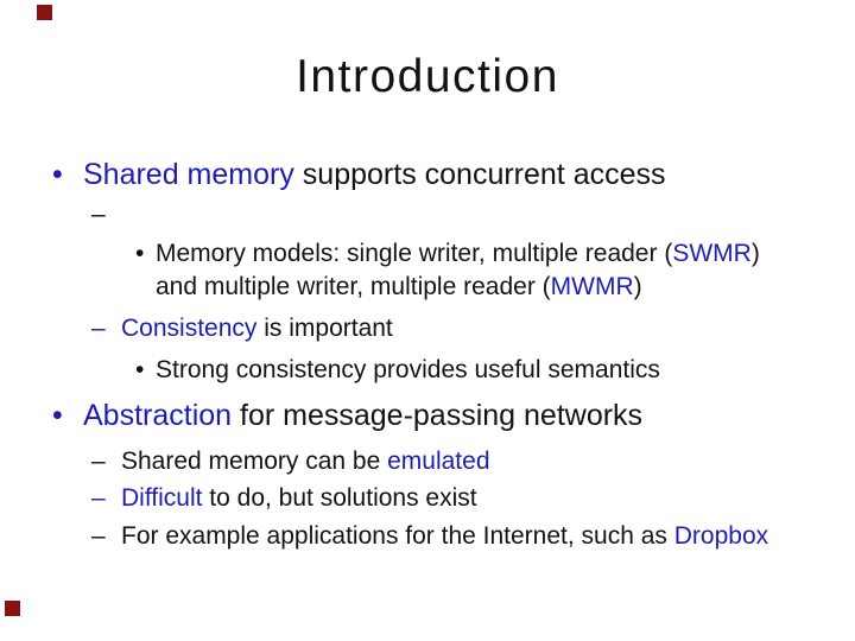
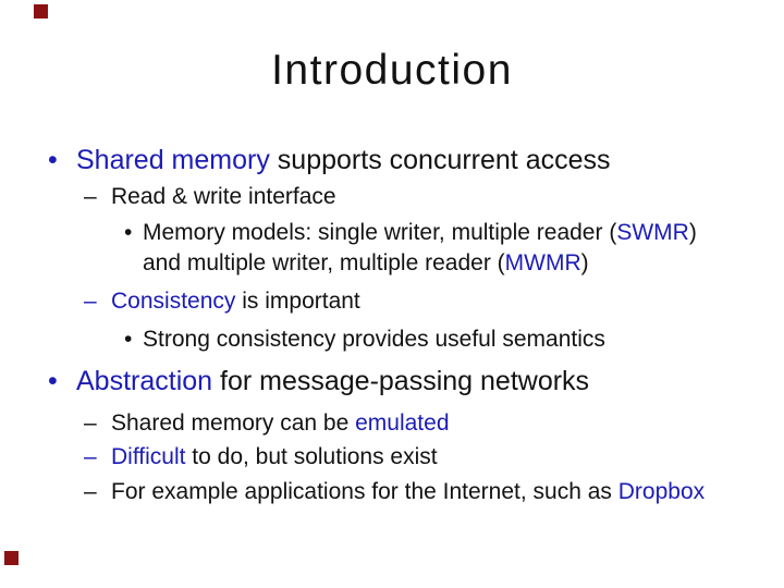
  Introduction
  •
  Shared memory supports concurrent access
  –
+ Read & write interface
  •
  Memory models: single writer, multiple reader (SWMR) and multiple writer, multiple reader (MWMR)
  –
  Consistency is important
  •
  Strong consistency provides useful semantics
  •
  Abstraction for message-passing networks
  –
  Shared memory can be emulated
  –
  Difficult to do, but solutions exist
  –
  For example applications for the Internet, such as Dropbox
